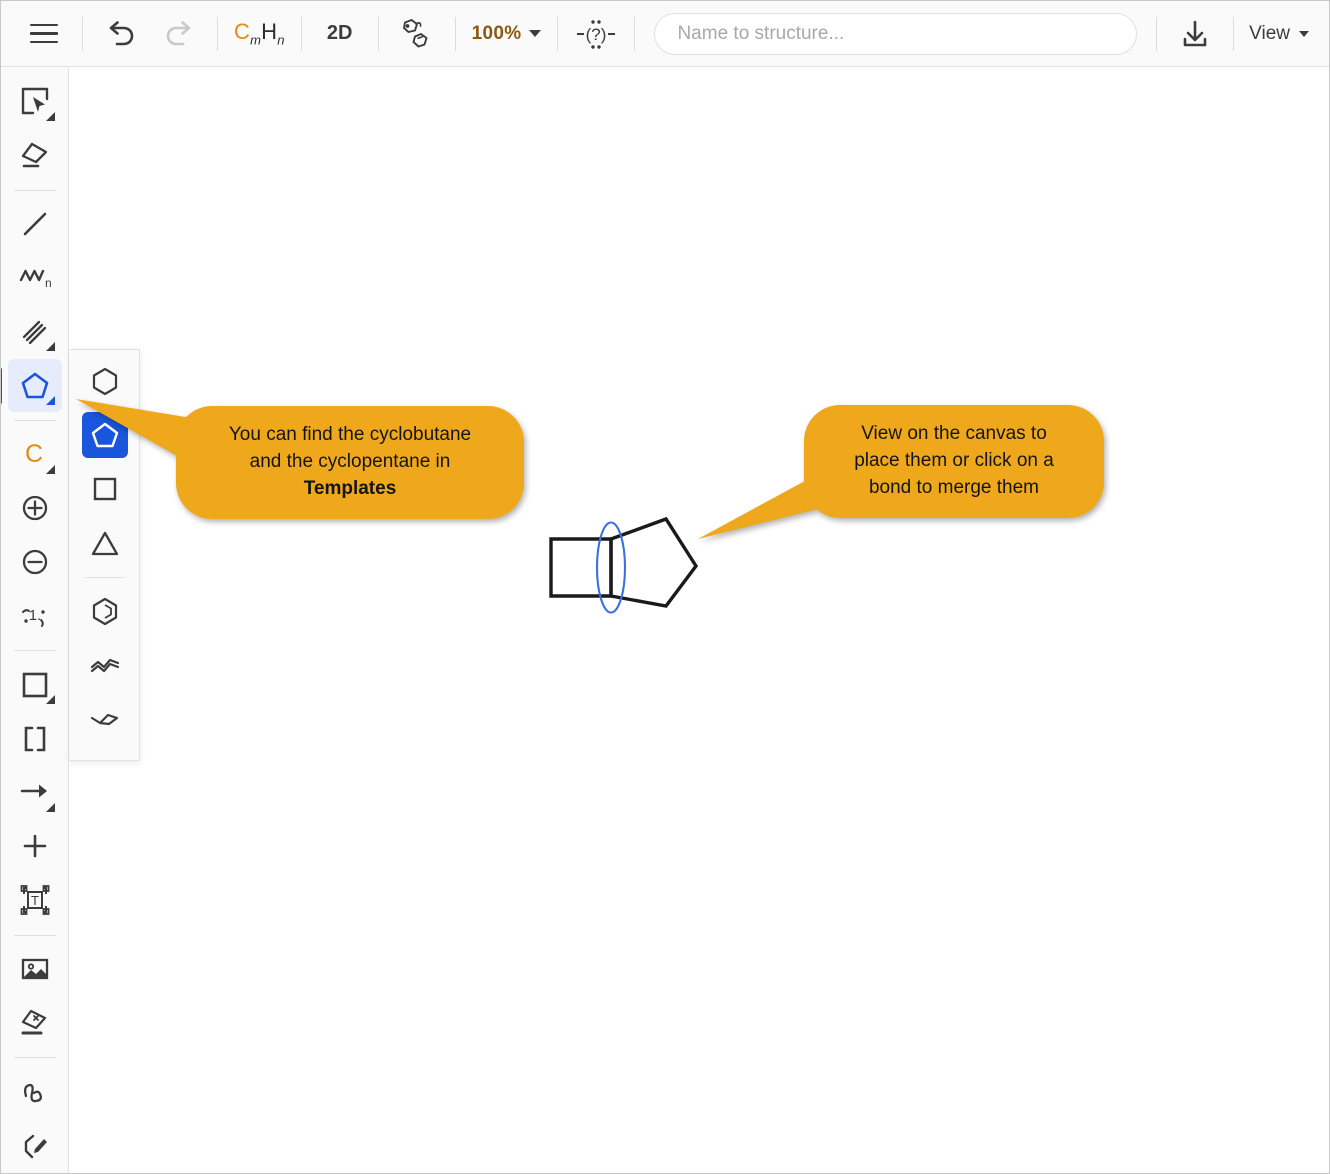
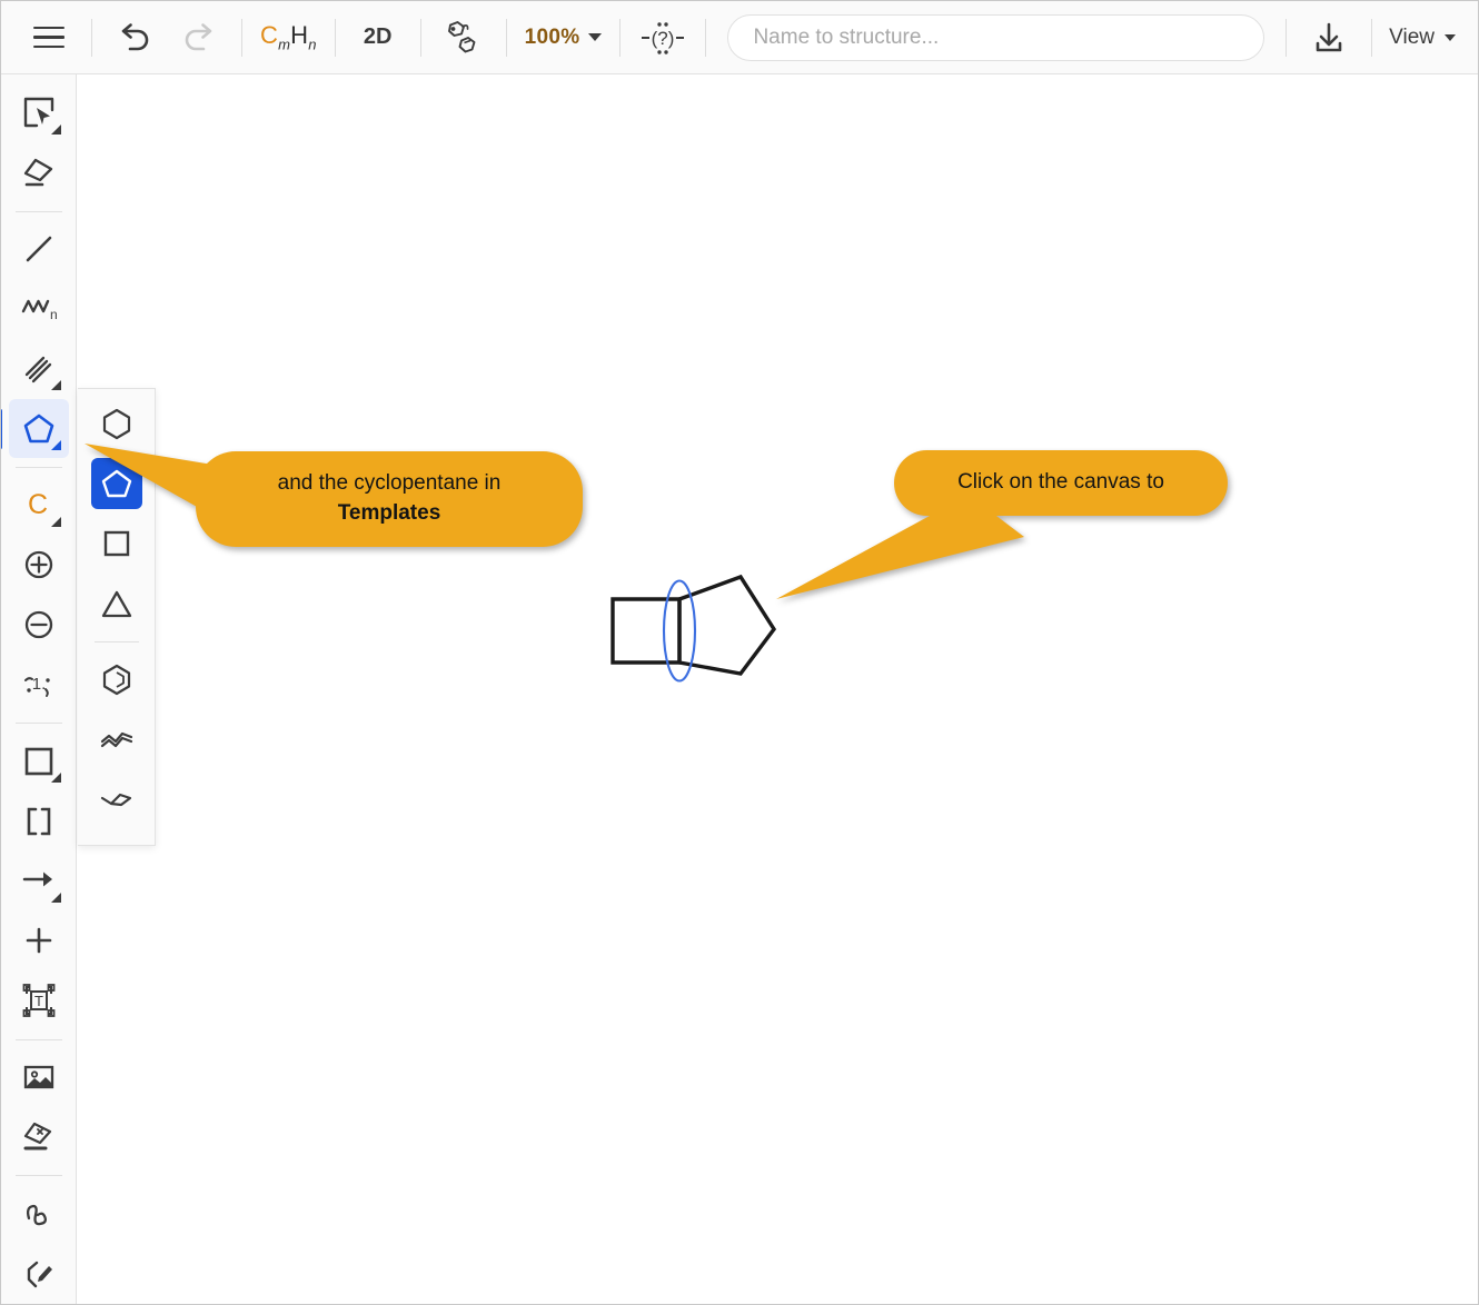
  CmHn
  2D
  100%
  (?)
  Name to structure...
  View
  n
  C
  1.
  T
- You can find the cyclobutane
  and the cyclopentane in
  Templates
- View on the canvas to
+ Click on the canvas to
- place them or click on a
- bond to merge them
